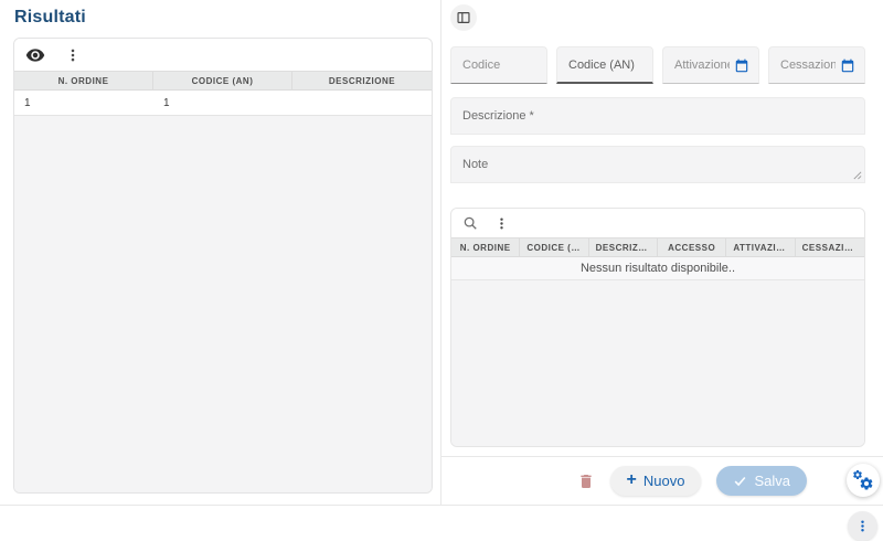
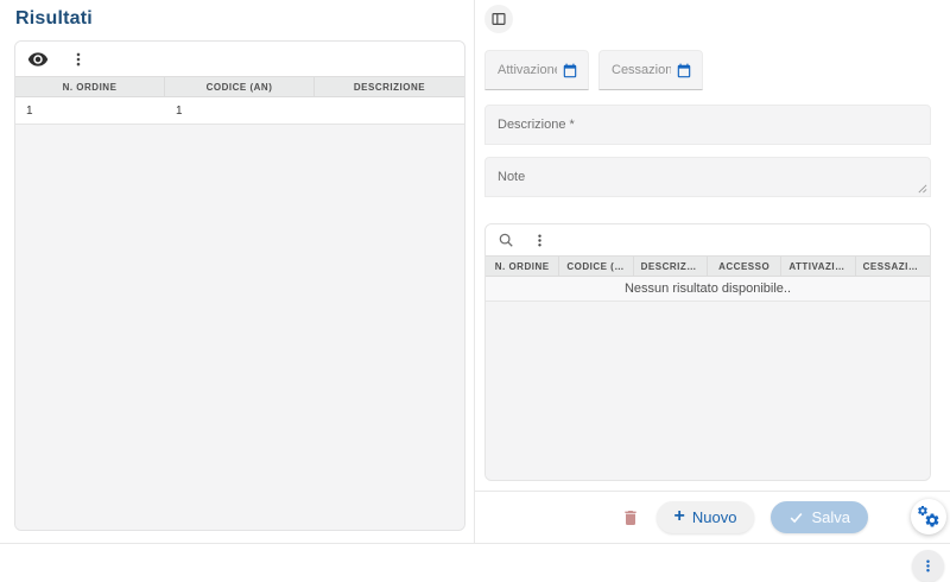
  Risultati
  N. ORDINE
  CODICE (AN)
  DESCRIZIONE
  1
  1
- Codice
- Codice (AN)
  Attivazion
  Cessazion
  Descrizione *
  Note
  N. ORDINE
  CODICE (AN)
  DESCRIZION
  ACCESSO
  ATTIVAZIONE
  CESSAZIONE
  Nessun risultato disponibile..
  +
  Nuovo
  Salva
